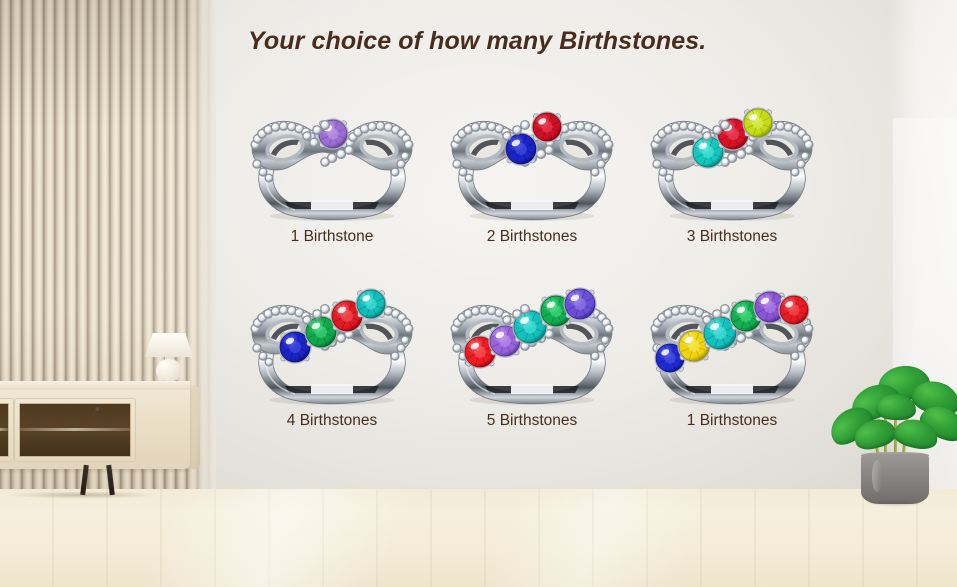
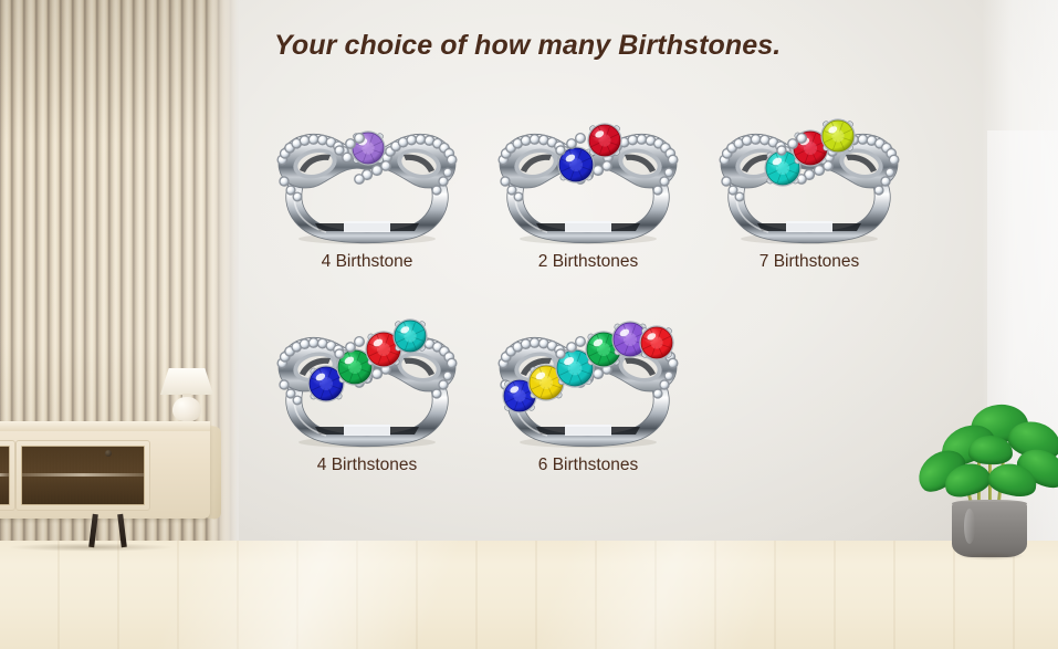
  Your choice of how many Birthstones.
- 1 Birthstone
+ 4 Birthstone
  2 Birthstones
- 3 Birthstones
+ 7 Birthstones
  4 Birthstones
- 5 Birthstones
- 1 Birthstones
+ 6 Birthstones
